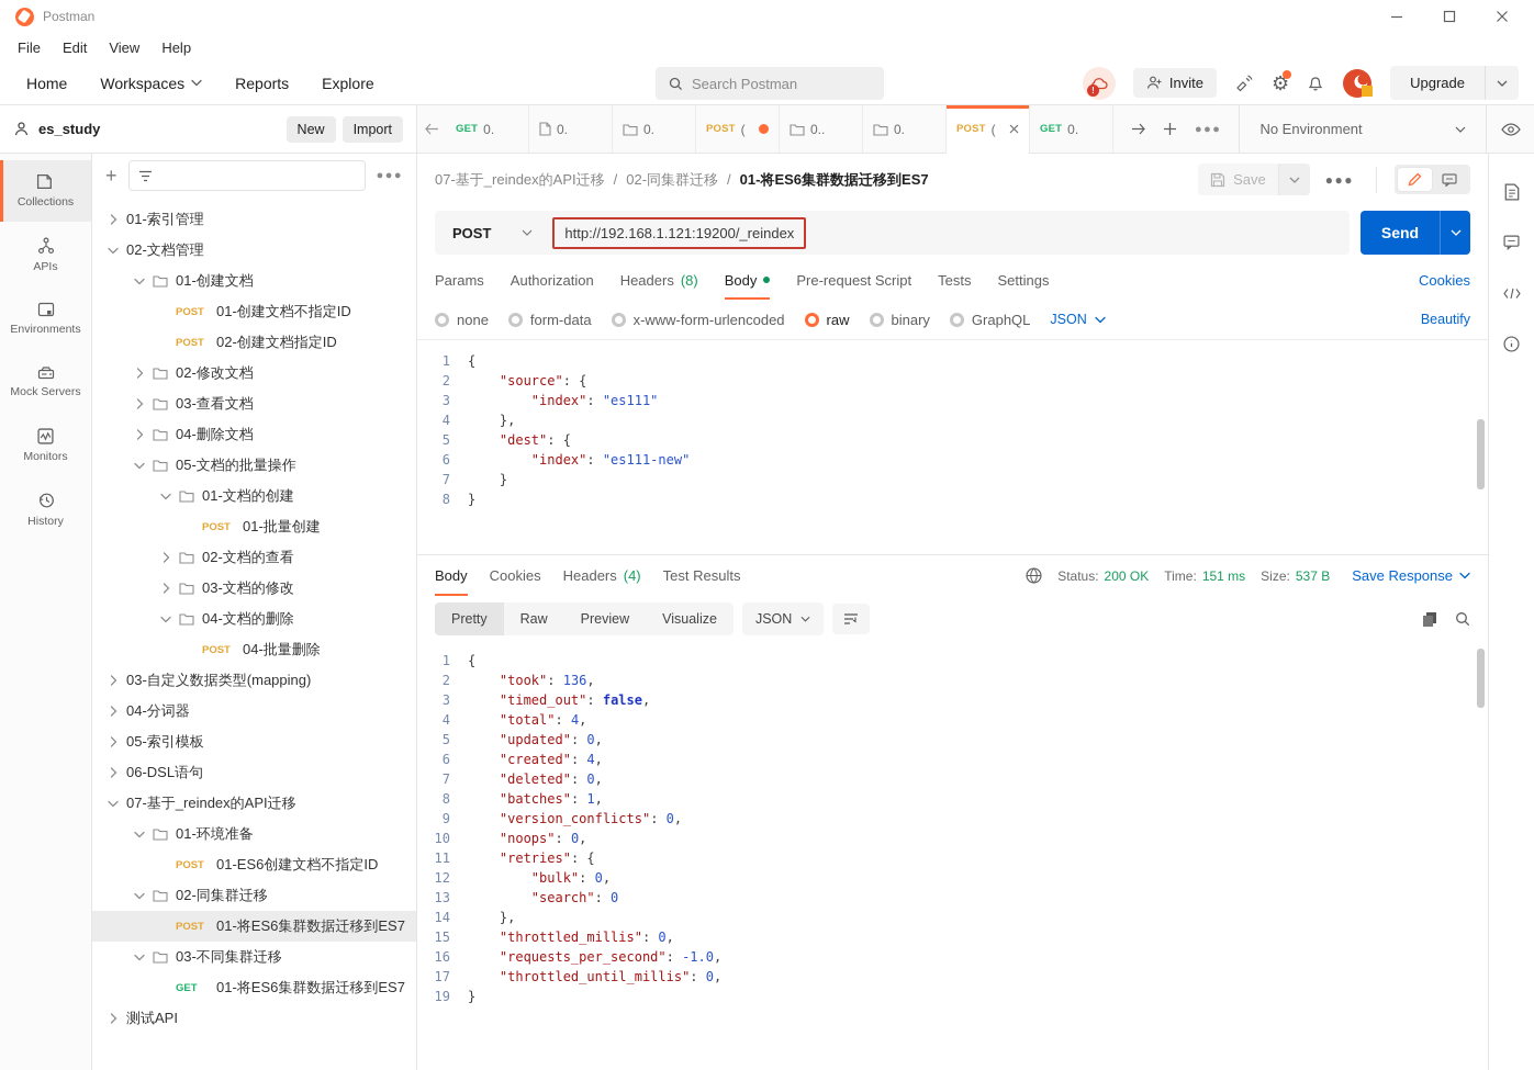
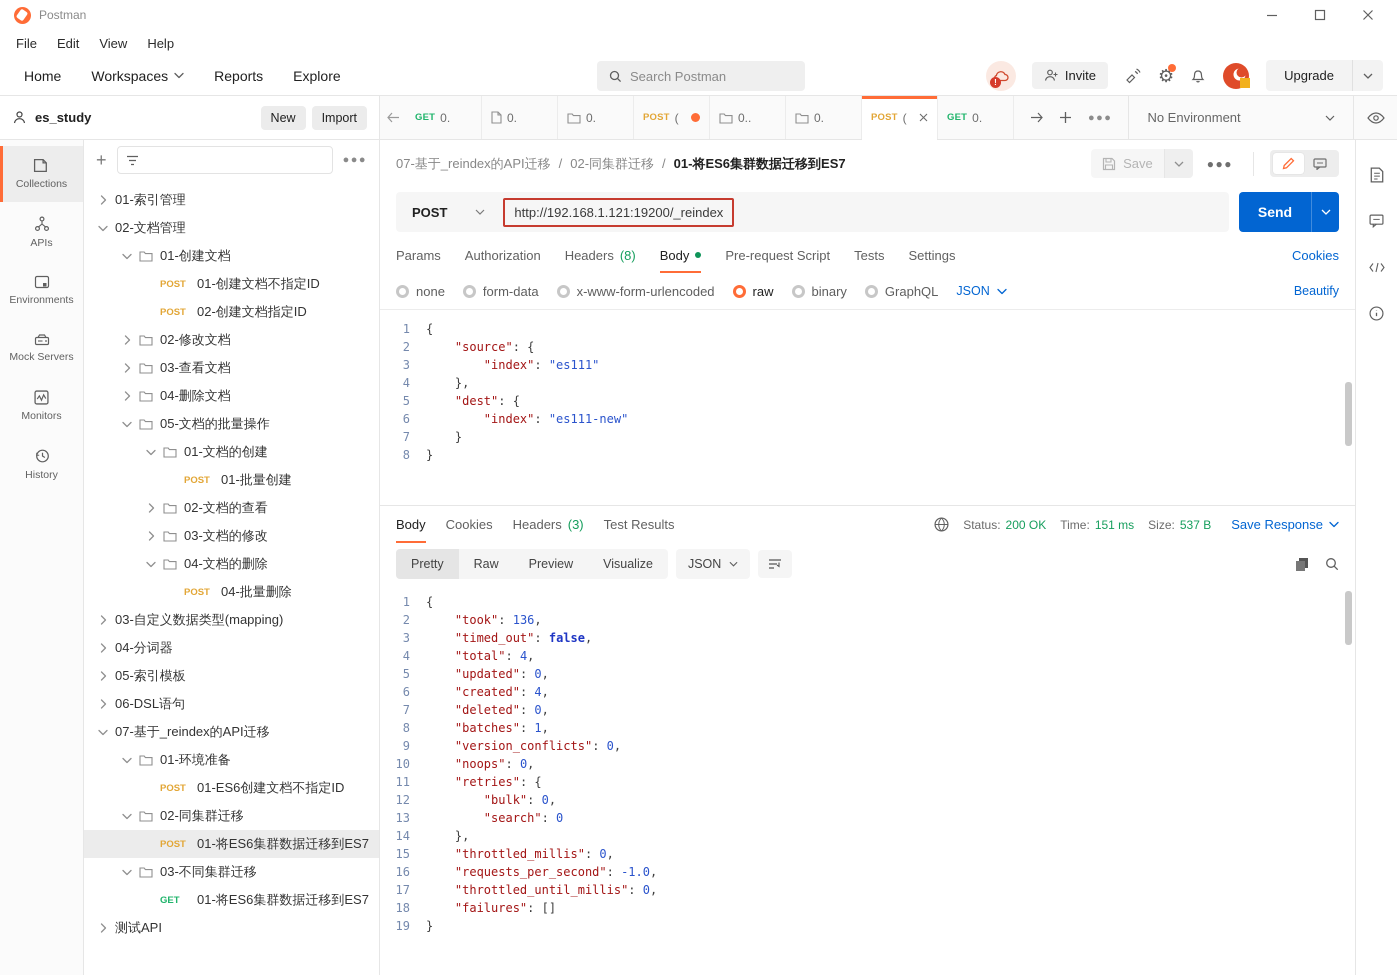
  Postman
  File
  Edit
  View
  Help
  Home
  Workspaces
  Reports
  Explore
  Search Postman
  !
  Invite
  ⚙
  Upgrade
  es_study
  New
  Import
  GET
  0.
  0.
  0.
  POST
  (
  0..
  0.
  POST
  (
  GET
  0.
  ●●●
  No Environment
  Collections
  APIs
  Environments
  Mock Servers
  Monitors
  History
  +
  ●●●
  01-索引管理
  02-文档管理
  01-创建文档
  POST
  01-创建文档不指定ID
  POST
  02-创建文档指定ID
  02-修改文档
  03-查看文档
  04-删除文档
  05-文档的批量操作
  01-文档的创建
  POST
  01-批量创建
  02-文档的查看
  03-文档的修改
  04-文档的删除
  POST
  04-批量删除
  03-自定义数据类型(mapping)
  04-分词器
  05-索引模板
  06-DSL语句
  07-基于_reindex的API迁移
  01-环境准备
  POST
  01-ES6创建文档不指定ID
  02-同集群迁移
  POST
  01-将ES6集群数据迁移到ES7
  03-不同集群迁移
  GET
  01-将ES6集群数据迁移到ES7
  测试API
  07-基于_reindex的API迁移
  /
  02-同集群迁移
  /
  01-将ES6集群数据迁移到ES7
  Save
  ●●●
  POST
  http://192.168.1.121:19200/_reindex
  Send
  Params
  Authorization
  Headers
  (8)
  Body
  Pre-request Script
  Tests
  Settings
  Cookies
  none
  form-data
  x-www-form-urlencoded
  raw
  binary
  GraphQL
  JSON
  Beautify
  1
  {
  2
  "source": {
  3
  "index": "es111"
  4
  },
  5
  "dest": {
  6
  "index": "es111-new"
  7
  }
  8
  }
  Body
  Cookies
  Headers
- (4)
+ (3)
  Test Results
  Status:
  200 OK
  Time:
  151 ms
  Size:
  537 B
  Save Response
  Pretty
  Raw
  Preview
  Visualize
  JSON
  1
  {
  2
  "took": 136,
  3
  "timed_out": false,
  4
  "total": 4,
  5
  "updated": 0,
  6
  "created": 4,
  7
  "deleted": 0,
  8
  "batches": 1,
  9
  "version_conflicts": 0,
  10
  "noops": 0,
  11
  "retries": {
  12
  "bulk": 0,
  13
  "search": 0
  14
  },
  15
  "throttled_millis": 0,
  16
  "requests_per_second": -1.0,
  17
  "throttled_until_millis": 0,
+ 18
+ "failures": []
  19
  }
